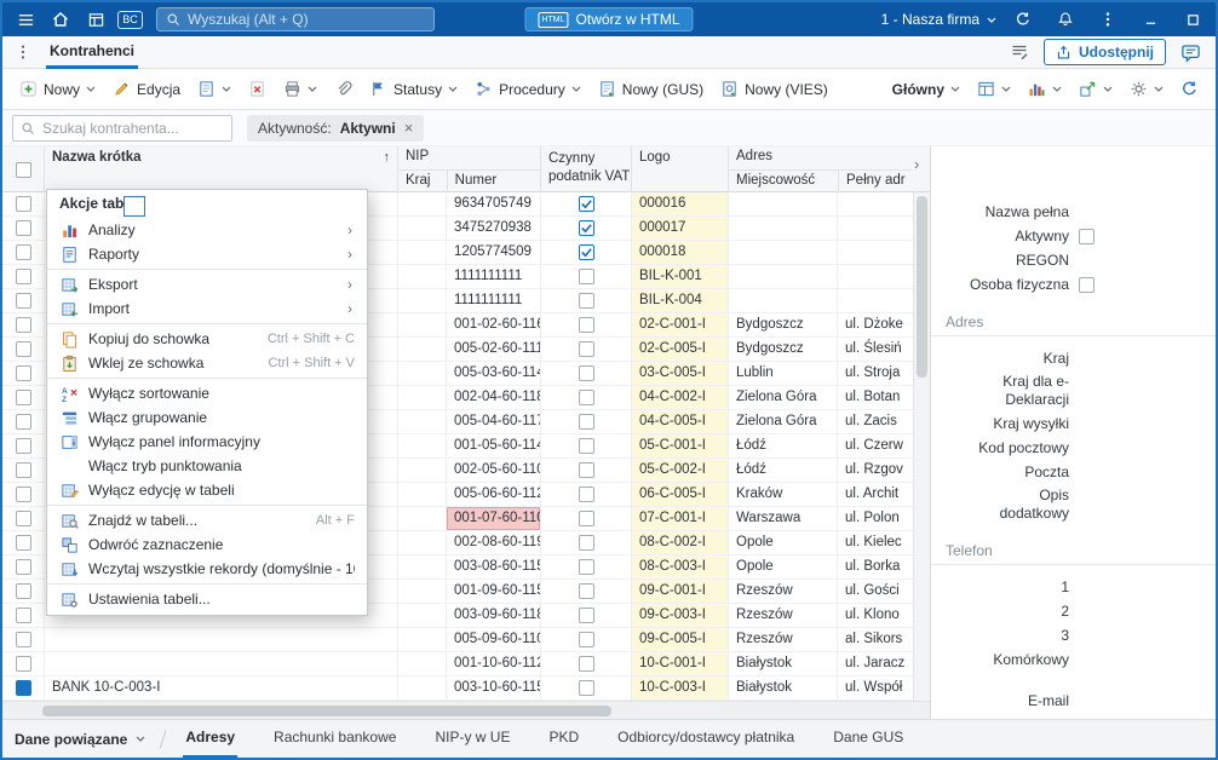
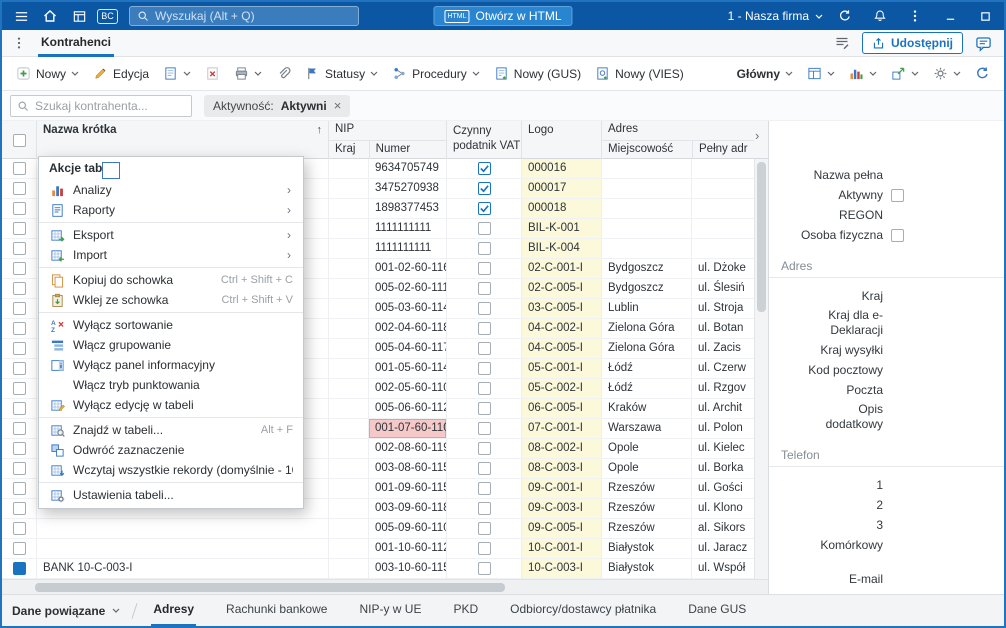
  BC
  Wyszukaj (Alt + Q)
  Otwórz w HTML
  1 - Nasza firma
  Kontrahenci
  Udostępnij
  Nowy
  Edycja
  Statusy
  Procedury
  Nowy (GUS)
  Nowy (VIES)
  Główny
  Szukaj kontrahenta...
  Aktywność:
  Aktywni
  ×
  Nazwa krótka
  ↑
  NIP
  Kraj
  Numer
  Czynny
  podatnik VAT
  Logo
  Adres
  Miejscowość
  Pełny adr
  ›
  9634705749
  000016
  3475270938
  000017
- 1205774509
+ 1898377453
  000018
  1111111111
  BIL-K-001
  1111111111
  BIL-K-004
  001-02-60-116
  02-C-001-I
  Bydgoszcz
  ul. Dżoke
  005-02-60-111
  02-C-005-I
  Bydgoszcz
  ul. Ślesiń
  005-03-60-114
  03-C-005-I
  Lublin
  ul. Stroja
  002-04-60-118
  04-C-002-I
  Zielona Góra
  ul. Botan
  005-04-60-117
  04-C-005-I
  Zielona Góra
  ul. Zacis
  001-05-60-114
  05-C-001-I
  Łódź
  ul. Czerw
  002-05-60-110
  05-C-002-I
  Łódź
  ul. Rzgov
  005-06-60-112
  06-C-005-I
  Kraków
  ul. Archit
  001-07-60-110
  07-C-001-I
  Warszawa
  ul. Polon
  002-08-60-119
  08-C-002-I
  Opole
  ul. Kielec
  003-08-60-115
  08-C-003-I
  Opole
  ul. Borka
  001-09-60-115
  09-C-001-I
  Rzeszów
  ul. Gości
  003-09-60-118
  09-C-003-I
  Rzeszów
  ul. Klono
  005-09-60-110
  09-C-005-I
  Rzeszów
  al. Sikors
  001-10-60-112
  10-C-001-I
  Białystok
  ul. Jaracz
  BANK 10-C-003-I
  003-10-60-115
  10-C-003-I
  Białystok
  ul. Współ
  Nazwa pełna
  Aktywny
  REGON
  Osoba fizyczna
  Adres
  Kraj
  Kraj dla e-
  Deklaracji
  Kraj wysyłki
  Kod pocztowy
  Poczta
  Opis
  dodatkowy
  Telefon
  1
  2
  3
  Komórkowy
  E-mail
  Dane powiązane
  Adresy
  Rachunki bankowe
  NIP-y w UE
  PKD
  Odbiorcy/dostawcy płatnika
  Dane GUS
  Akcje tab
  Analizy
  ›
  Raporty
  ›
  Eksport
  ›
  Import
  ›
  Kopiuj do schowka
  Ctrl + Shift + C
  Wklej ze schowka
  Ctrl + Shift + V
  Wyłącz sortowanie
  Włącz grupowanie
  Wyłącz panel informacyjny
  Włącz tryb punktowania
  Wyłącz edycję w tabeli
  Znajdź w tabeli...
  Alt + F
  Odwróć zaznaczenie
  Wczytaj wszystkie rekordy (domyślnie - 1
  Ustawienia tabeli...
